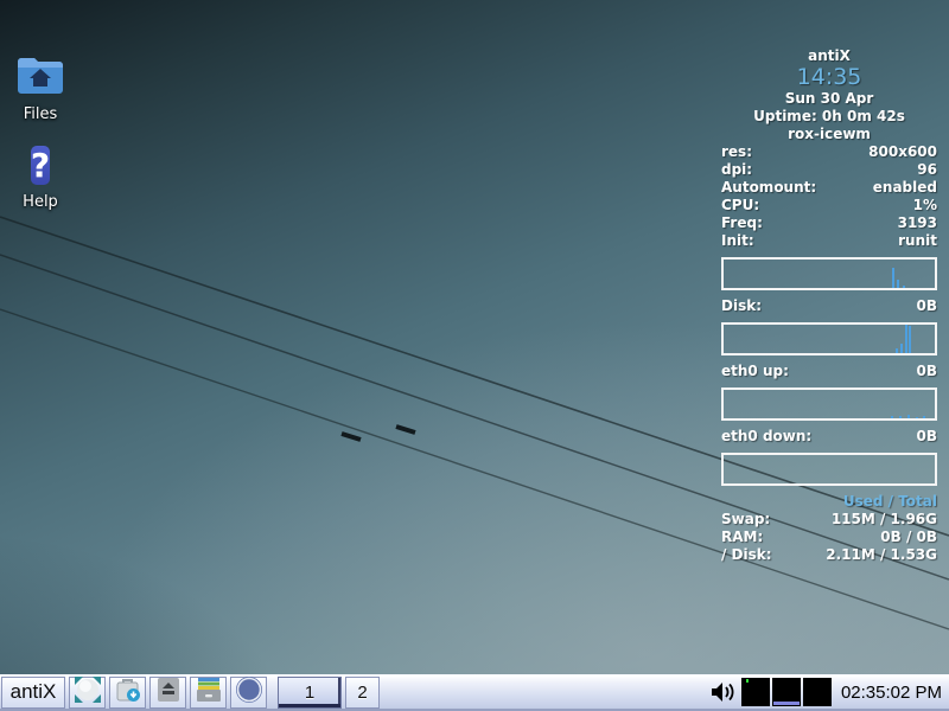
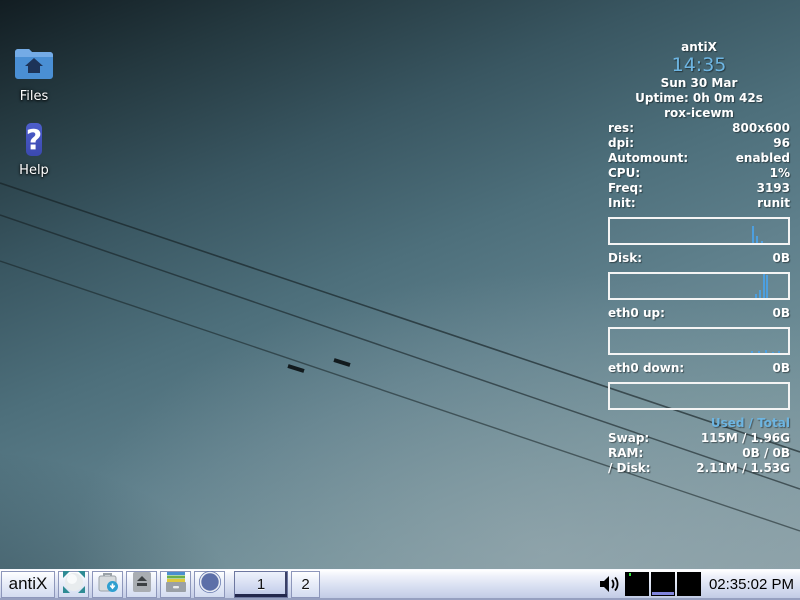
  Files
  ?
  Help
  antiX
  14:35
- Sun 30 Apr
+ Sun 30 Mar
  Uptime: 0h 0m 42s
  rox-icewm
  res:
  800x600
  dpi:
  96
  Automount:
  enabled
  CPU:
  1%
  Freq:
  3193
  Init:
  runit
  Disk:
  0B
  eth0 up:
  0B
  eth0 down:
  0B
  Used / Total
  Swap:
  115M / 1.96G
  RAM:
  0B / 0B
  / Disk:
  2.11M / 1.53G
  antiX
  1
  2
  02:35:02 PM
